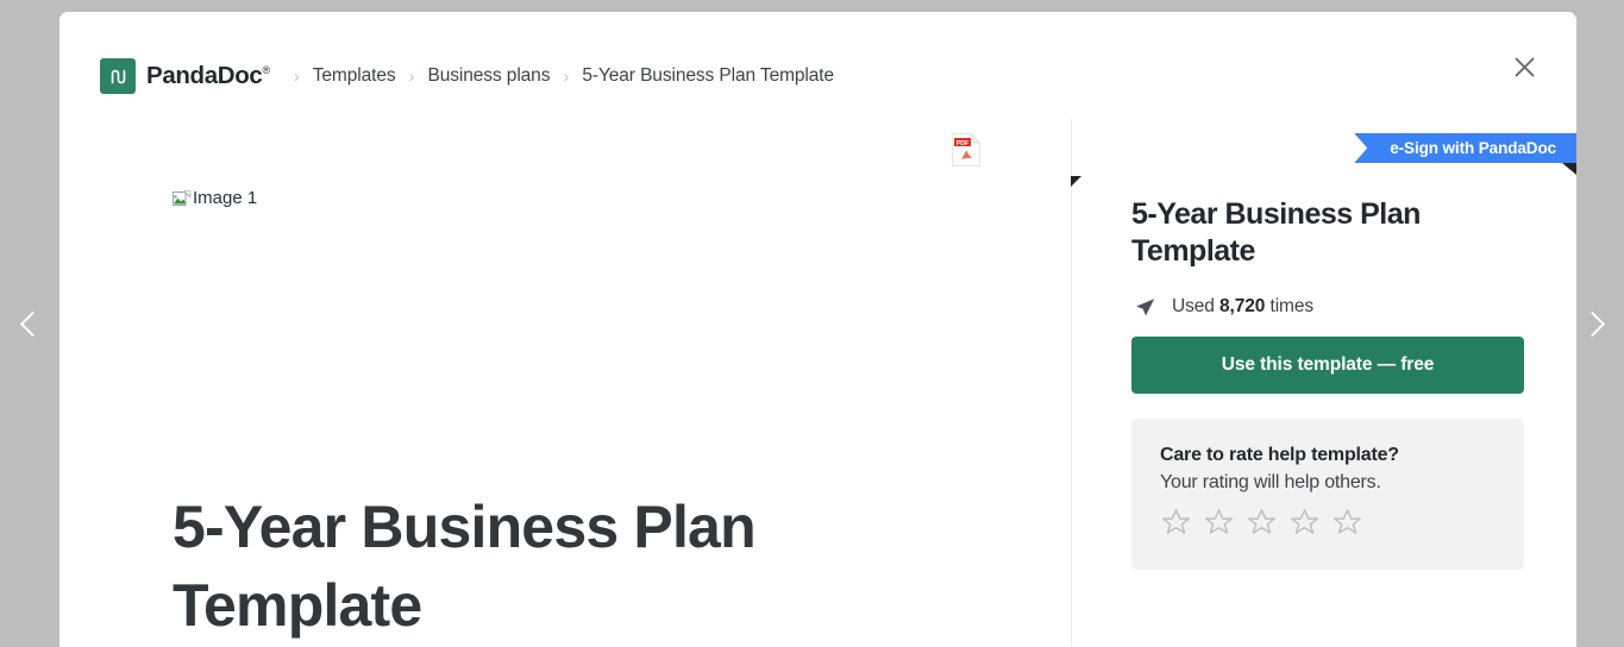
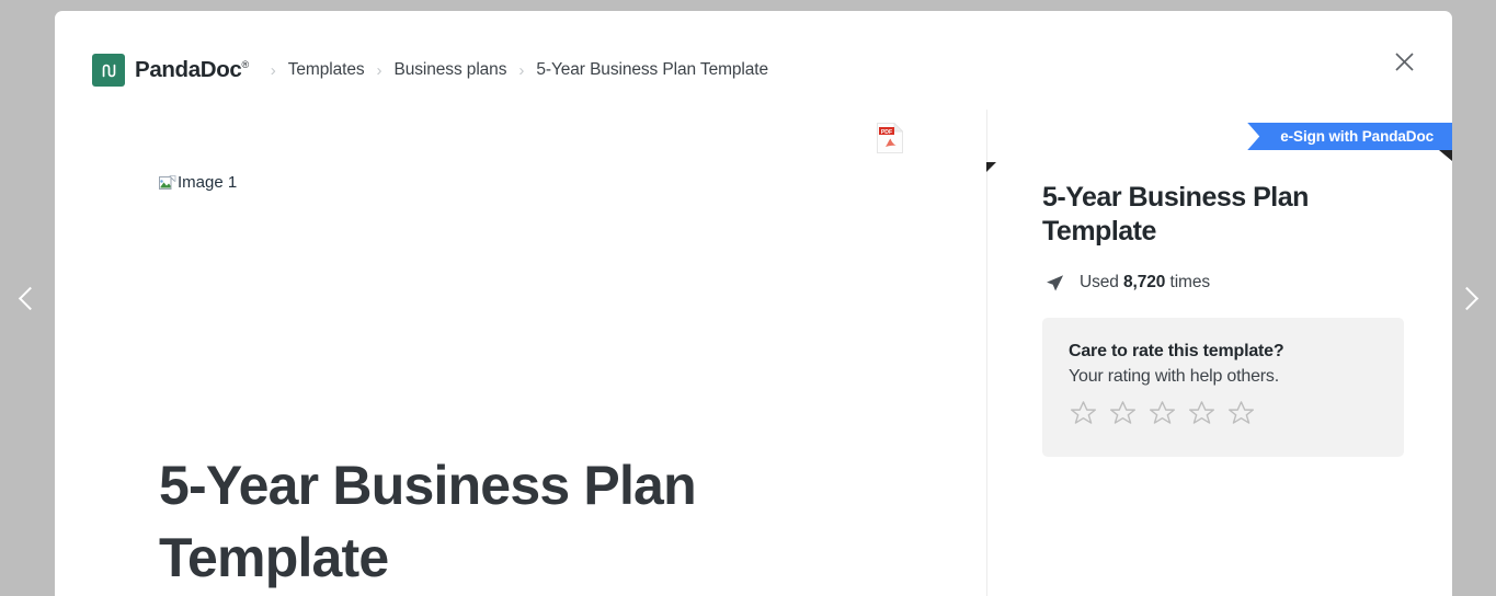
  PandaDoc®
  ›
  Templates
  ›
  Business plans
  ›
  5-Year Business Plan Template
  Image 1
  5-Year Business Plan Template
  e-Sign with PandaDoc
  5-Year Business Plan Template
  Used 8,720 times
- Use this template — free
- Care to rate help template?
+ Care to rate this template?
- Your rating will help others.
+ Your rating with help others.
